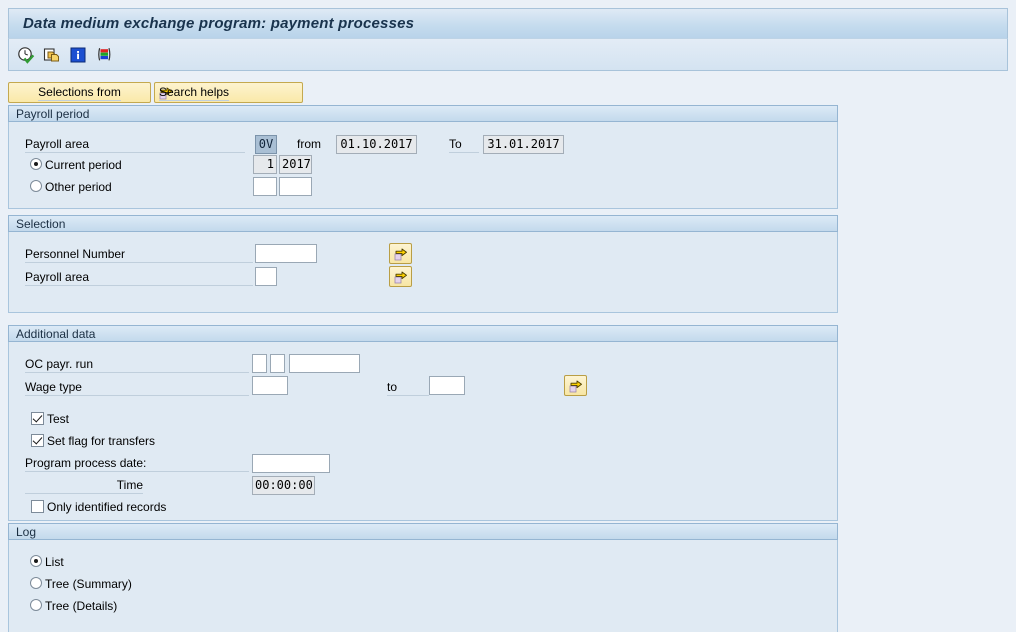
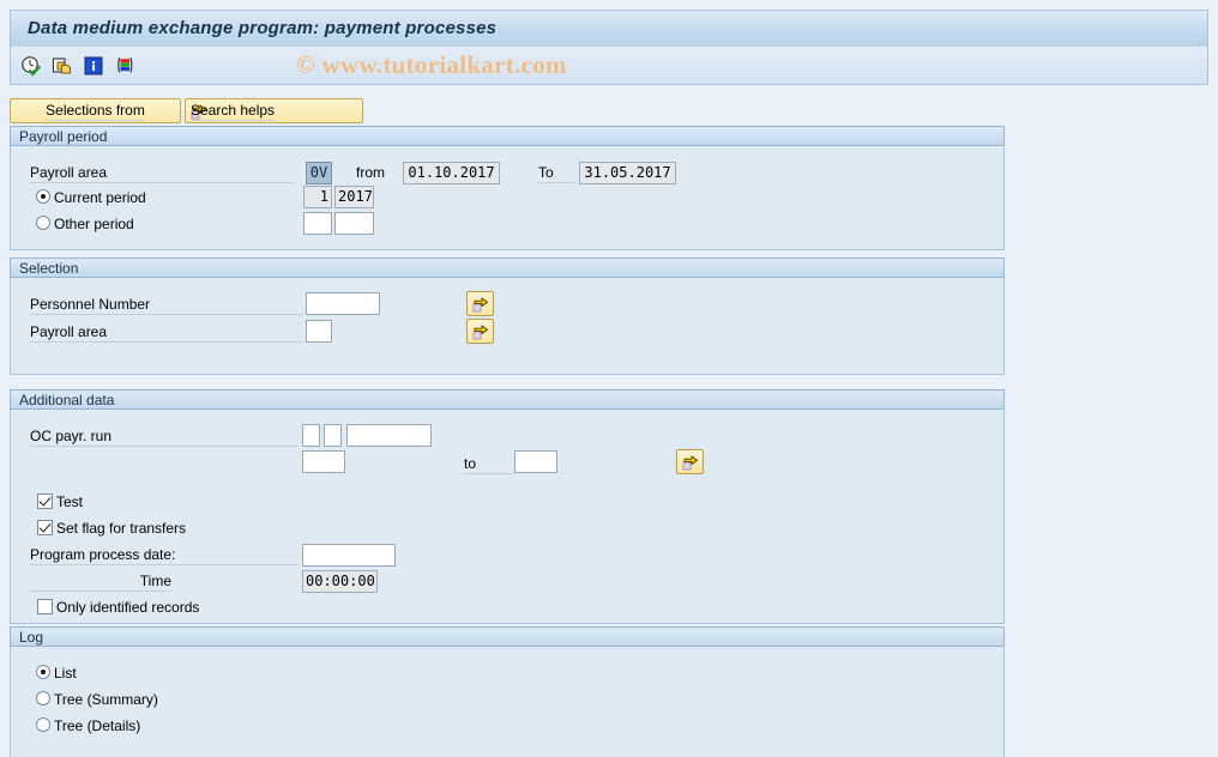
  Data medium exchange program: payment processes
+ © www.tutorialkart.com
  Selections from
  Search helps
  Payroll period
  Payroll area
  0V
  from
  01.10.2017
  To
- 31.01.2017
+ 31.05.2017
  Current period
  1
  2017
  Other period
  Selection
  Personnel Number
  Payroll area
  Additional data
  OC payr. run
- Wage type
  to
  Test
  Set flag for transfers
  Program process date:
  Time
  00:00:00
  Only identified records
  Log
  List
  Tree (Summary)
  Tree (Details)
